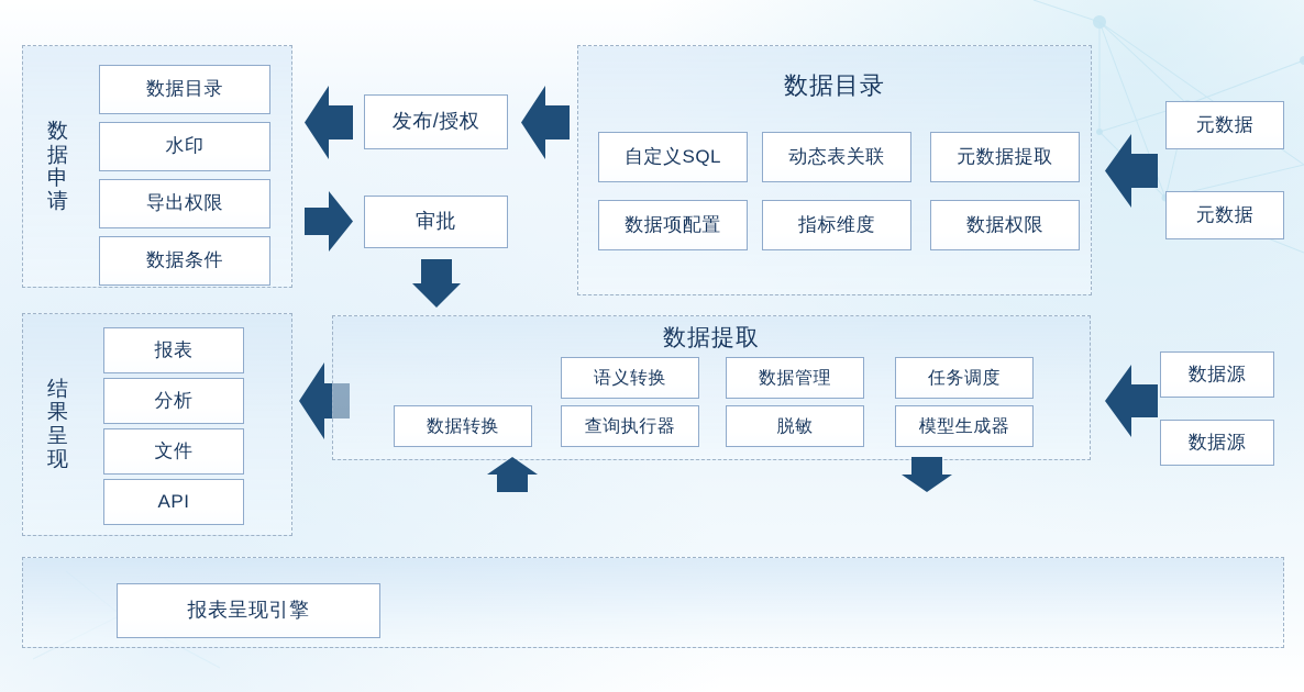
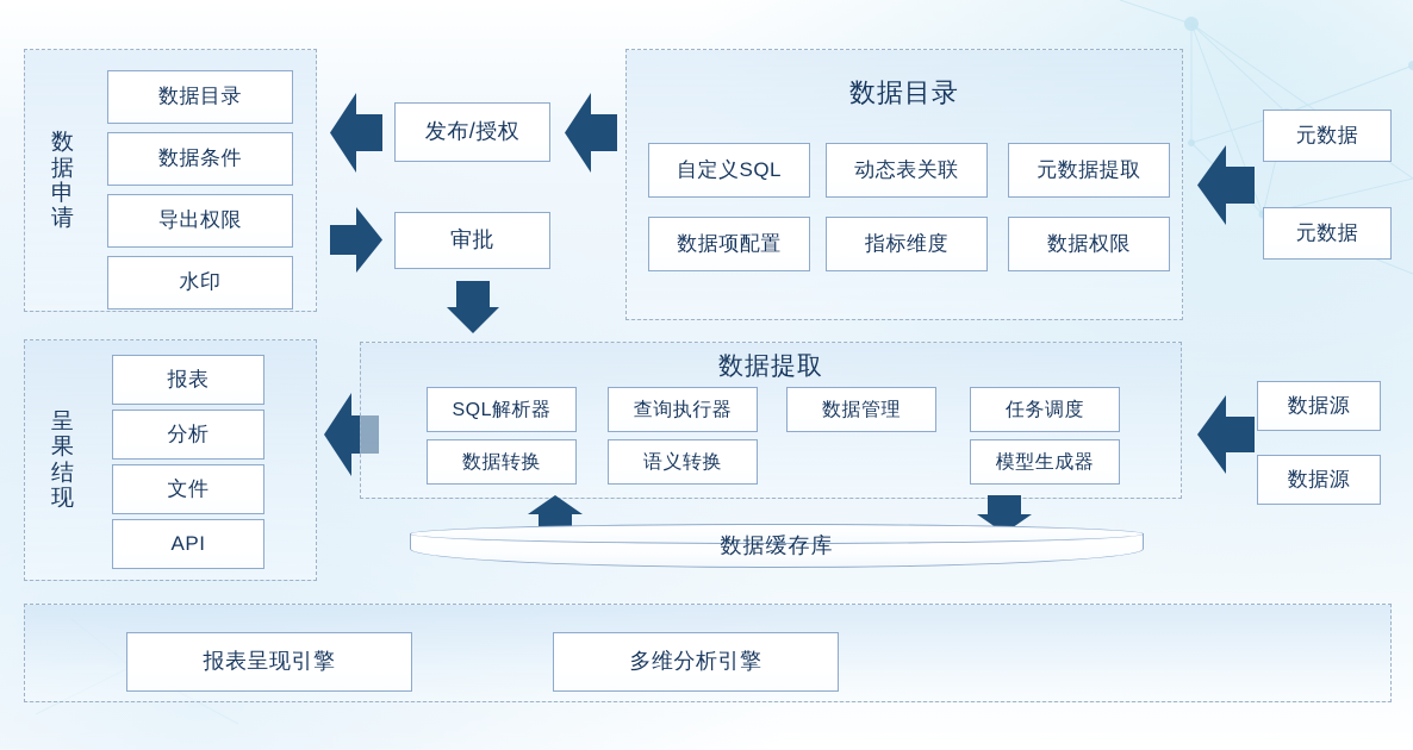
  数
  据
  申
  请
  数据目录
- 水印
+ 数据条件
  导出权限
- 数据条件
+ 水印
  发布/授权
  审批
  数据目录
  自定义SQL
  动态表关联
  元数据提取
  数据项配置
  指标维度
  数据权限
  元数据
  元数据
- 结
+ 呈
  果
- 呈
+ 结
  现
  报表
  分析
  文件
  API
  数据提取
+ SQL解析器
- 语义转换
+ 查询执行器
  数据管理
  任务调度
  数据转换
- 查询执行器
+ 语义转换
- 脱敏
  模型生成器
  数据源
  数据源
+ 数据缓存库
  报表呈现引擎
+ 多维分析引擎
